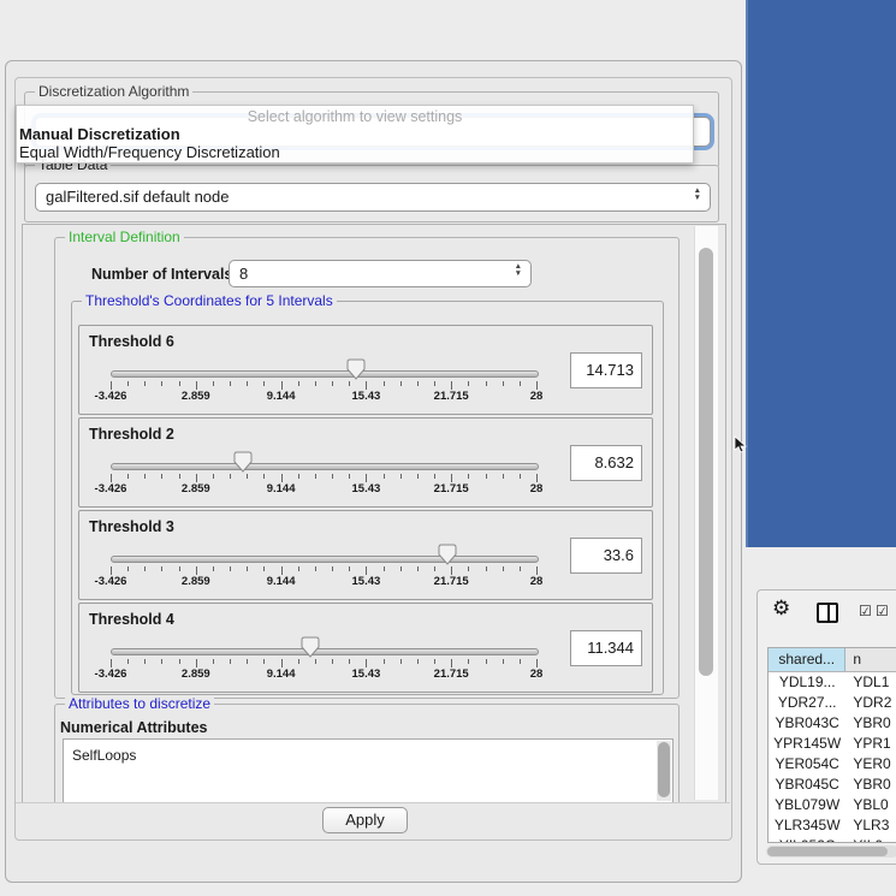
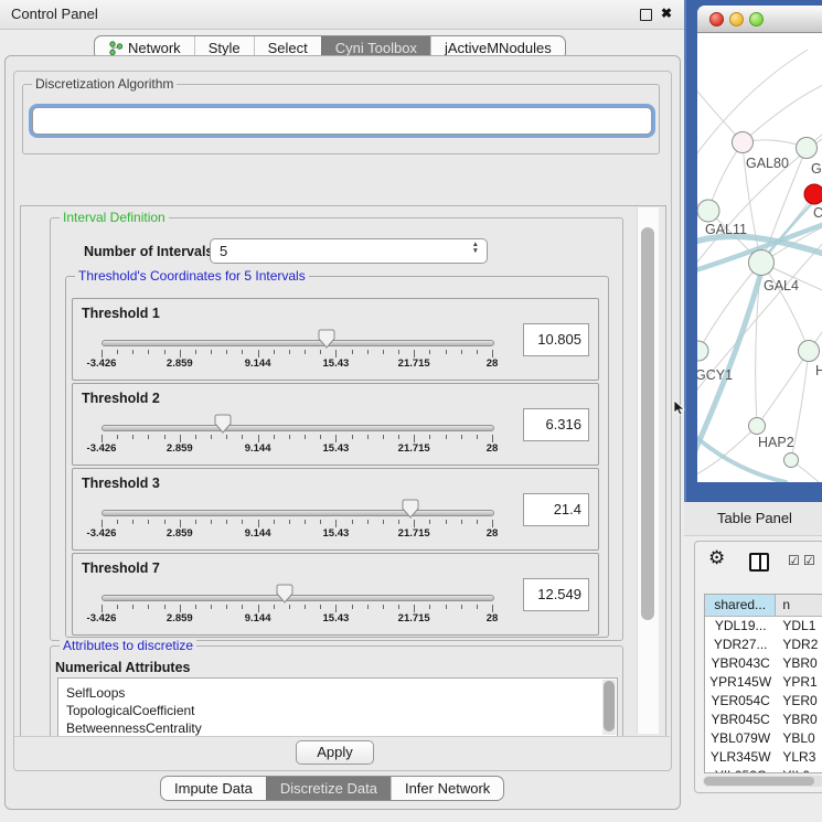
+ Control Panel
+ ✖
+ Network
+ Style
+ Select
+ Cyni Toolbox
+ jActiveMNodules
  Discretization Algorithm
- Select algorithm to view settings
- Manual Discretization
- Equal Width/Frequency Discretization
- Table Data
- galFiltered.sif default node
  Interval Definition
  Number of Interval
- 8
+ 5
  Threshold's Coordinates for 5 Intervals
- Threshold 6
+ Threshold 1
  -3.426
  2.859
  9.144
  15.43
  21.715
  28
- 14.713
+ 10.805
  Threshold 2
  -3.426
  2.859
  9.144
  15.43
  21.715
  28
- 8.632
+ 6.316
  Threshold 3
  -3.426
  2.859
  9.144
  15.43
  21.715
  28
- 33.6
+ 21.4
- Threshold 4
+ Threshold 7
  -3.426
  2.859
  9.144
  15.43
  21.715
  28
- 11.344
+ 12.549
  Attributes to discretize
  Numerical Attributes
  SelfLoops
+ TopologicalCoefficient
+ BetweennessCentrality
  Apply
+ Impute Data
+ Discretize Data
+ Infer Network
+ GAL80
+ G
+ C
+ GAL11
+ GAL4
+ GCY1
+ H
+ HAP2
+ Table Panel
  ⚙
  ☑
  ☑
  shared...
  n
  YDL19...
  YDL1
  YDR27...
  YDR2
  YBR043C
  YBR0
  YPR145W
  YPR1
  YER054C
  YER0
  YBR045C
  YBR0
  YBL079W
  YBL0
  YLR345W
  YLR3
